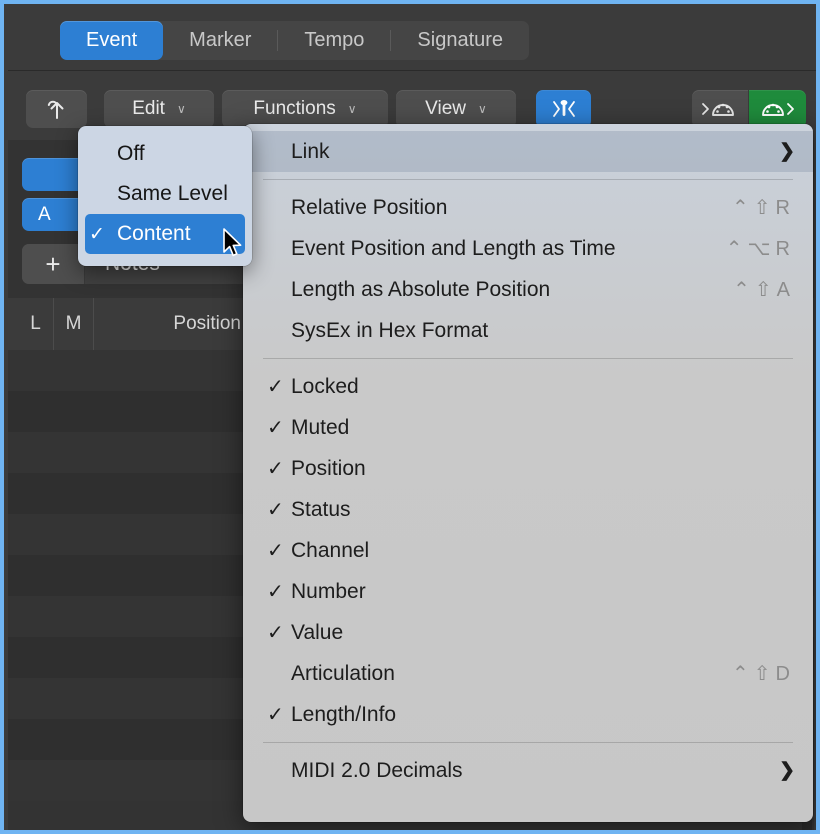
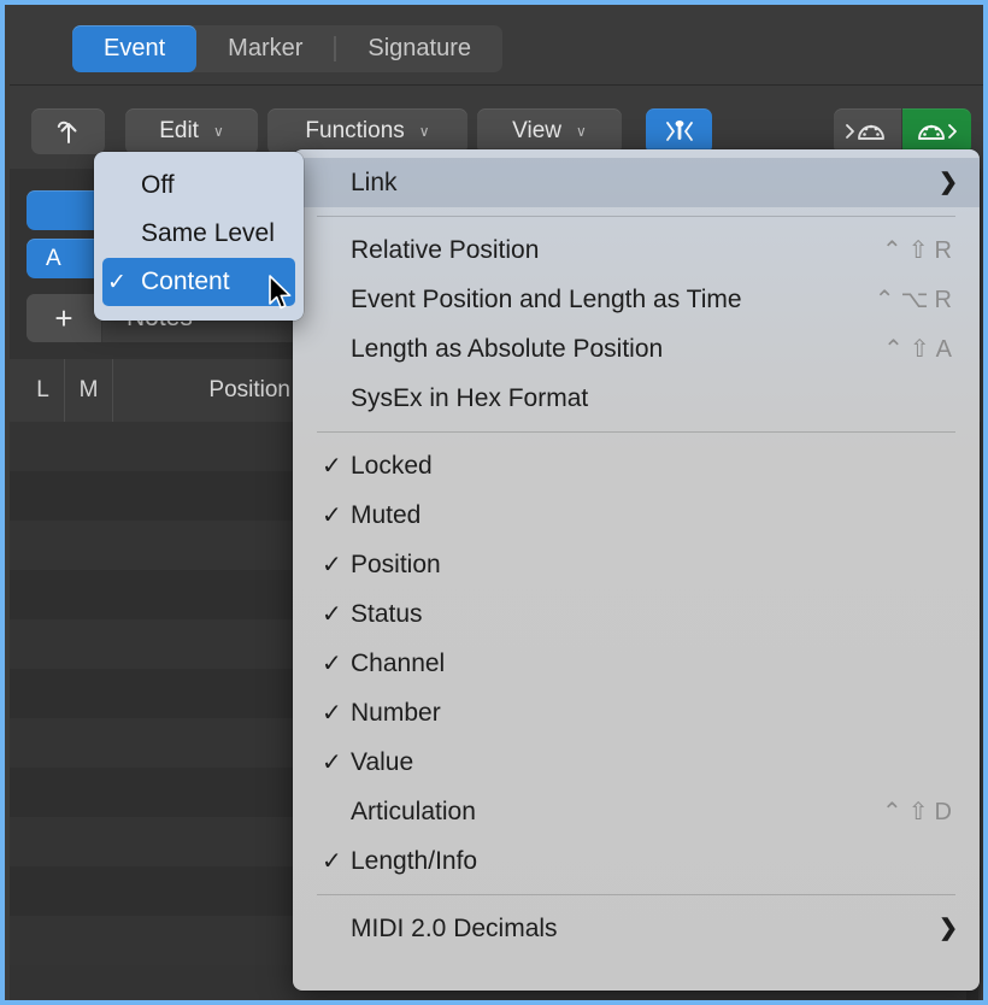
  Event
  Marker
- Tempo
  Signature
  Edit
  ∨
  Functions
  ∨
  View
  ∨
  A
  +
  L
  M
  Position
  Link
  ❯
  Relative Position
  ⌃⇧R
  Event Position and Length as Time
  ⌃⌥R
  Length as Absolute Position
  ⌃⇧A
  SysEx in Hex Format
  ✓
  Locked
  ✓
  Muted
  ✓
  Position
  ✓
  Status
  ✓
  Channel
  ✓
  Number
  ✓
  Value
  Articulation
  ⌃⇧D
  ✓
  Length/Info
  MIDI 2.0 Decimals
  ❯
  Off
  Same Level
  ✓
  Content
